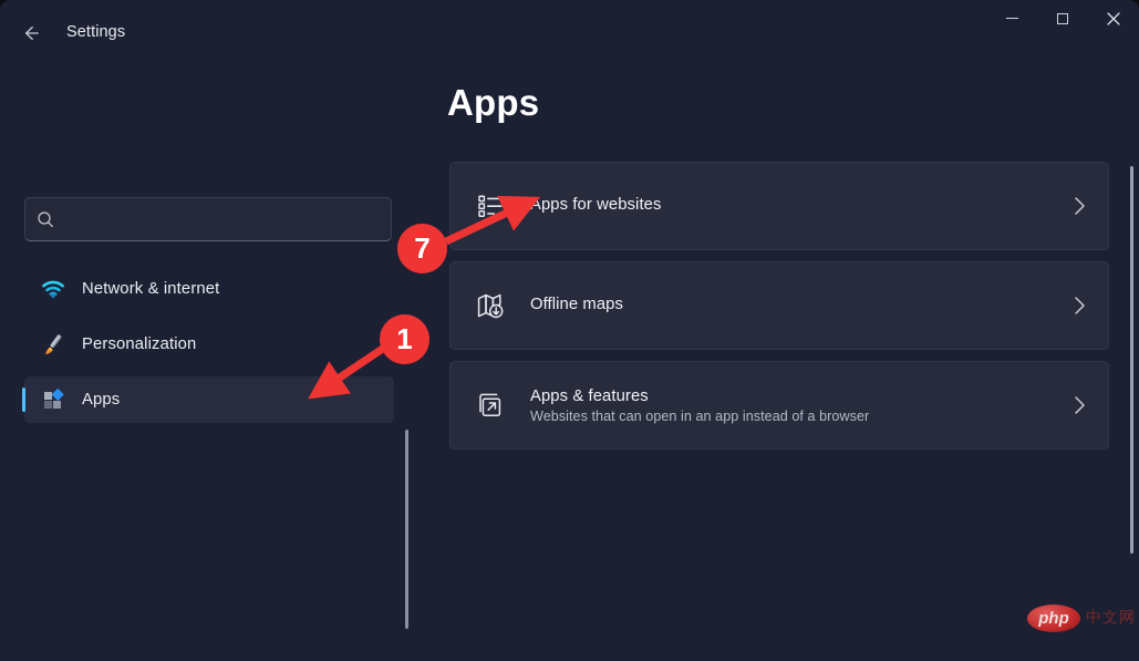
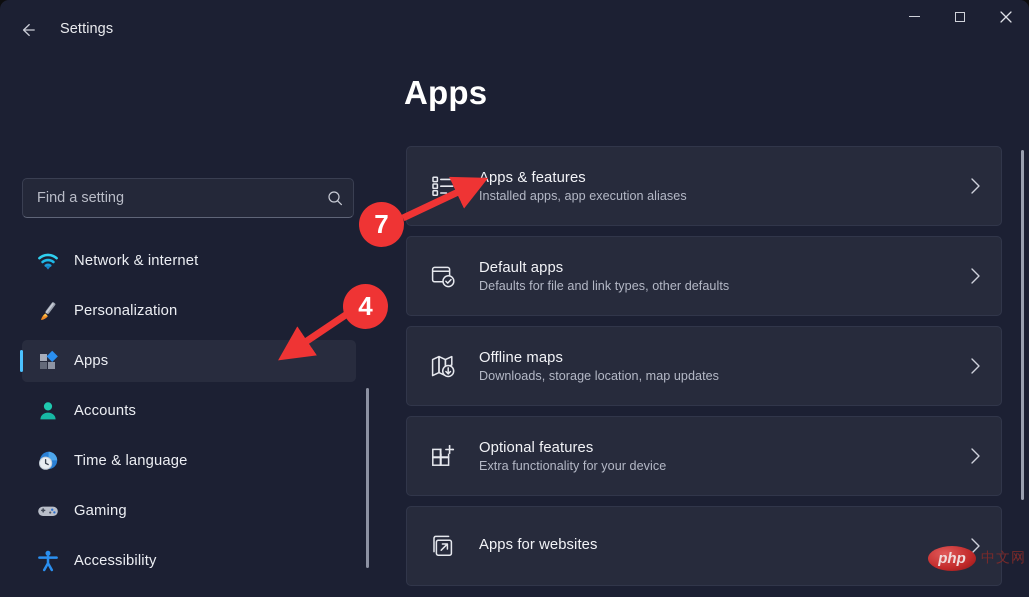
  Settings
+ Find a setting
  Network & internet
  Personalization
  Apps
+ Accounts
+ Time & language
+ Gaming
+ Accessibility
  Apps
- Apps for websites
+ Apps & features
+ Installed apps, app execution aliases
+ Default apps
+ Defaults for file and link types, other defaults
  Offline maps
+ Downloads, storage location, map updates
+ Optional features
+ Extra functionality for your device
- Apps & features
+ Apps for websites
- Websites that can open in an app instead of a browser
  7
- 1
+ 4
  php
  中文网
